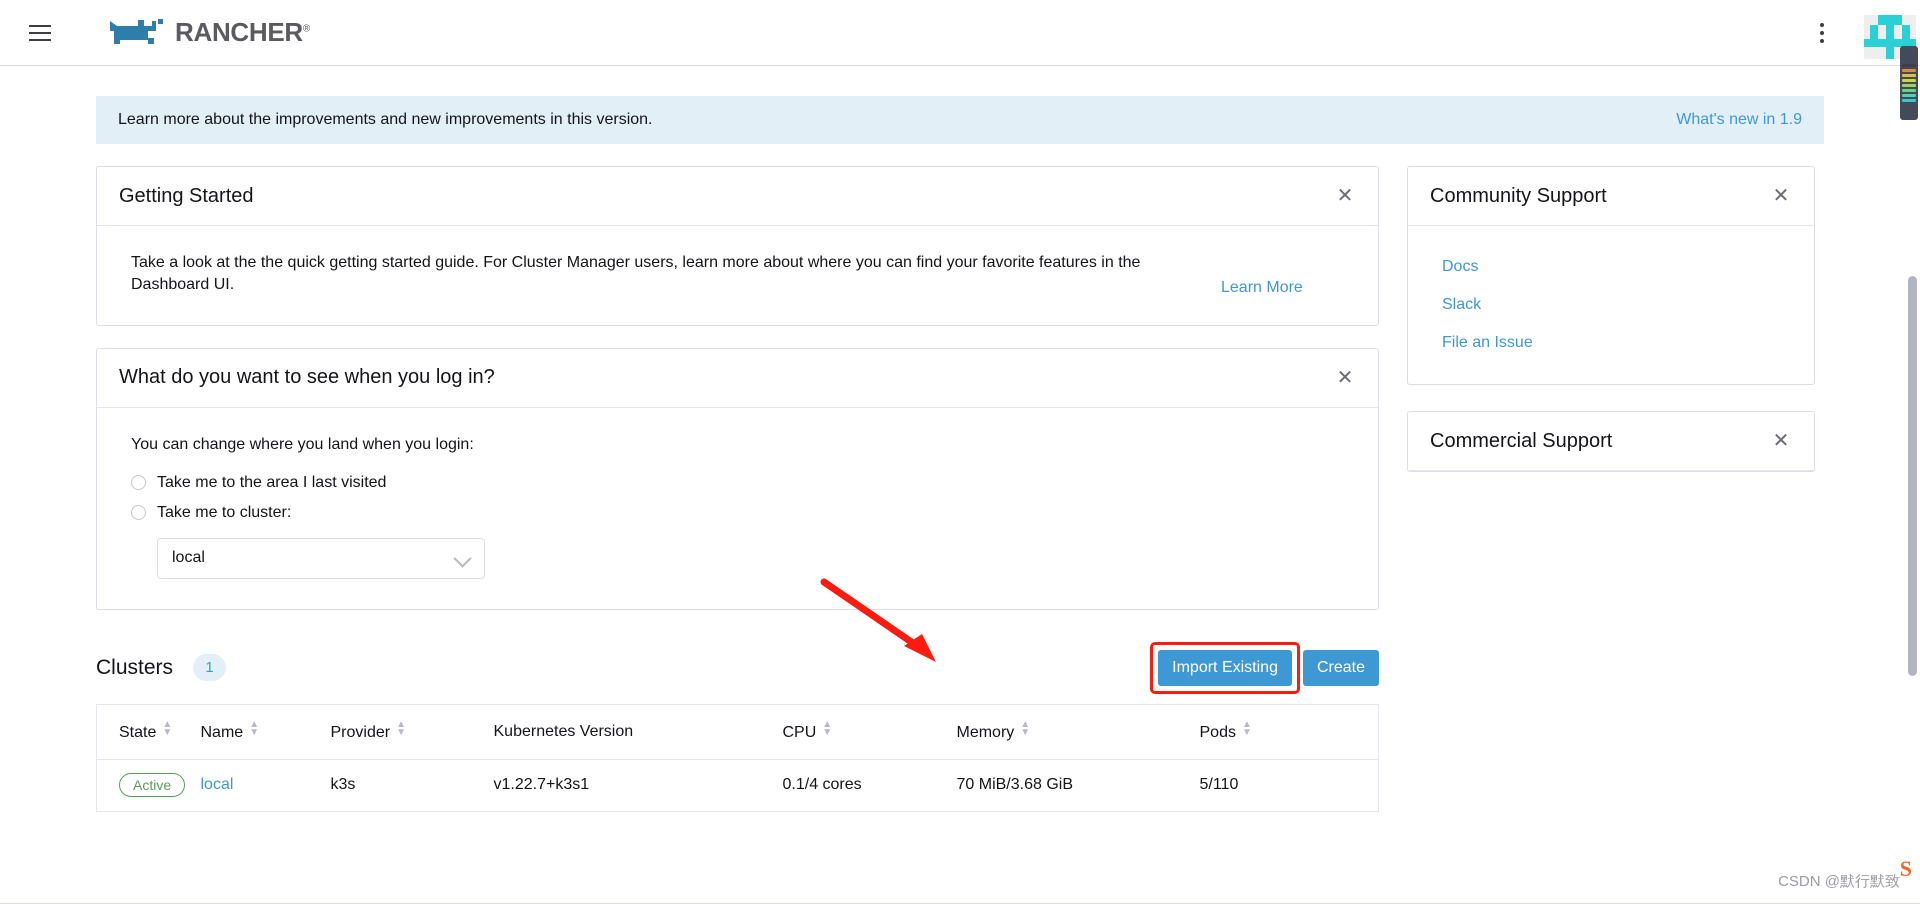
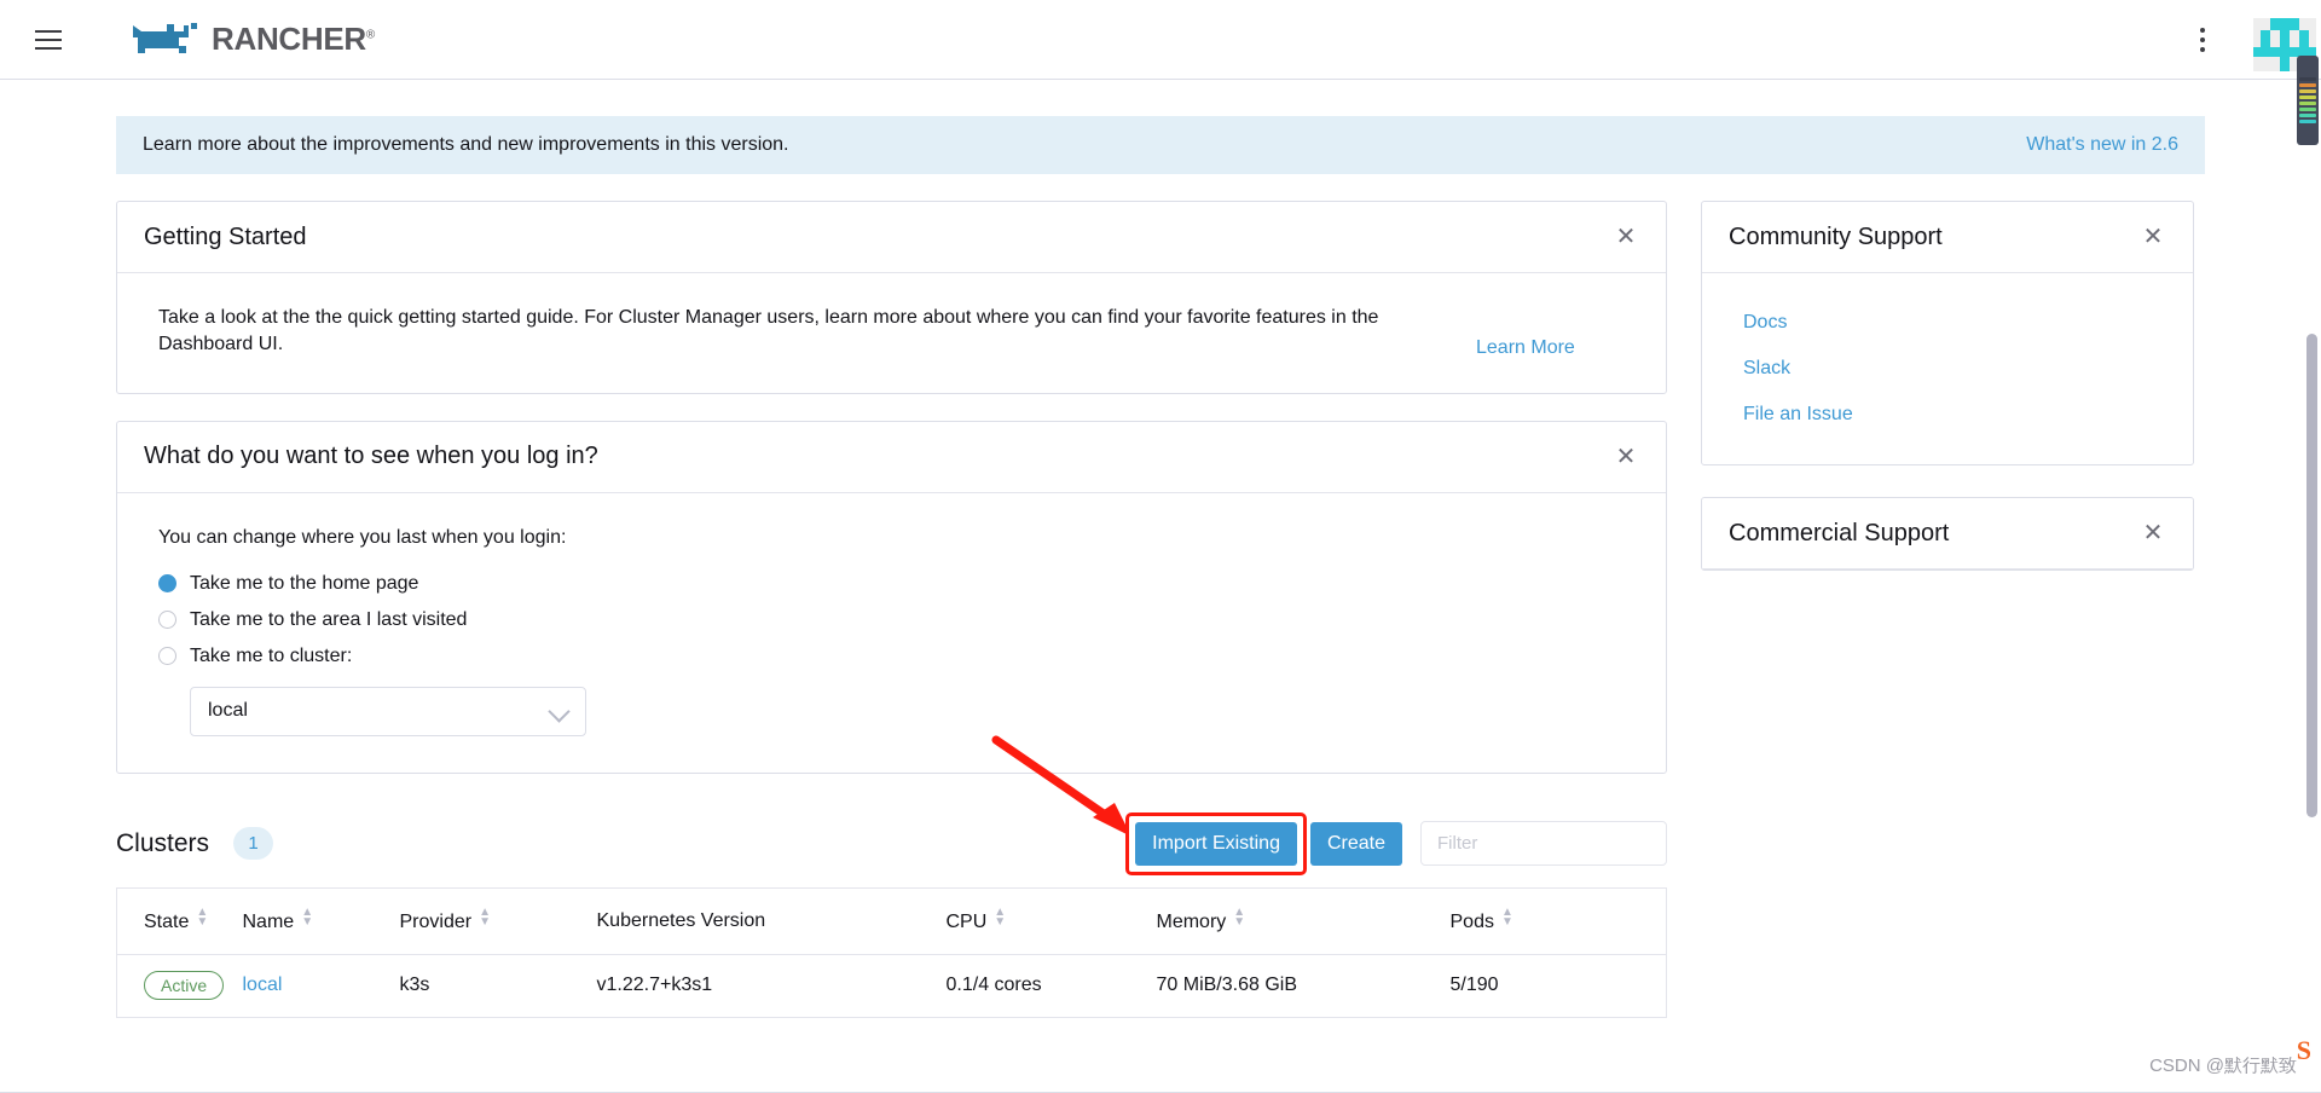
  RANCHER®
  Learn more about the improvements and new improvements in this version.
- What's new in 1.9
+ What's new in 2.6
  Getting Started
  ✕
  Take a look at the the quick getting started guide. For Cluster Manager users, learn more about where you can find your favorite features in the Dashboard UI.
  Learn More
  What do you want to see when you log in?
  ✕
- You can change where you land when you login:
+ You can change where you last when you login:
+ Take me to the home page
  Take me to the area I last visited
  Take me to cluster:
  local
  Clusters
  1
  Import Existing
  Create
+ Filter
  State ▲▼	Name ▲▼	Provider ▲▼	Kubernetes Version	CPU ▲▼	Memory ▲▼	Pods ▲▼
- Active	local	k3s	v1.22.7+k3s1	0.1/4 cores	70 MiB/3.68 GiB	5/110
+ Active	local	k3s	v1.22.7+k3s1	0.1/4 cores	70 MiB/3.68 GiB	5/190
  Community Support
  ✕
  Docs
  Slack
  File an Issue
  Commercial Support
  ✕
  CSDN @默行默致
  S
